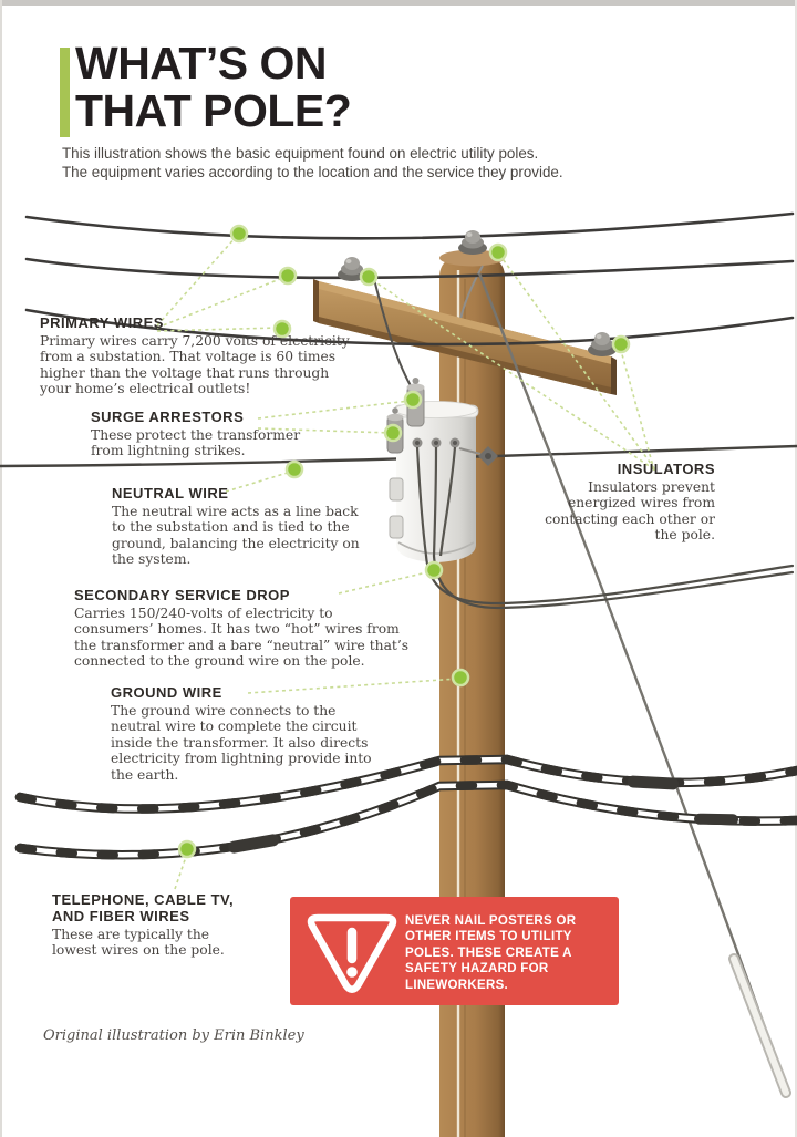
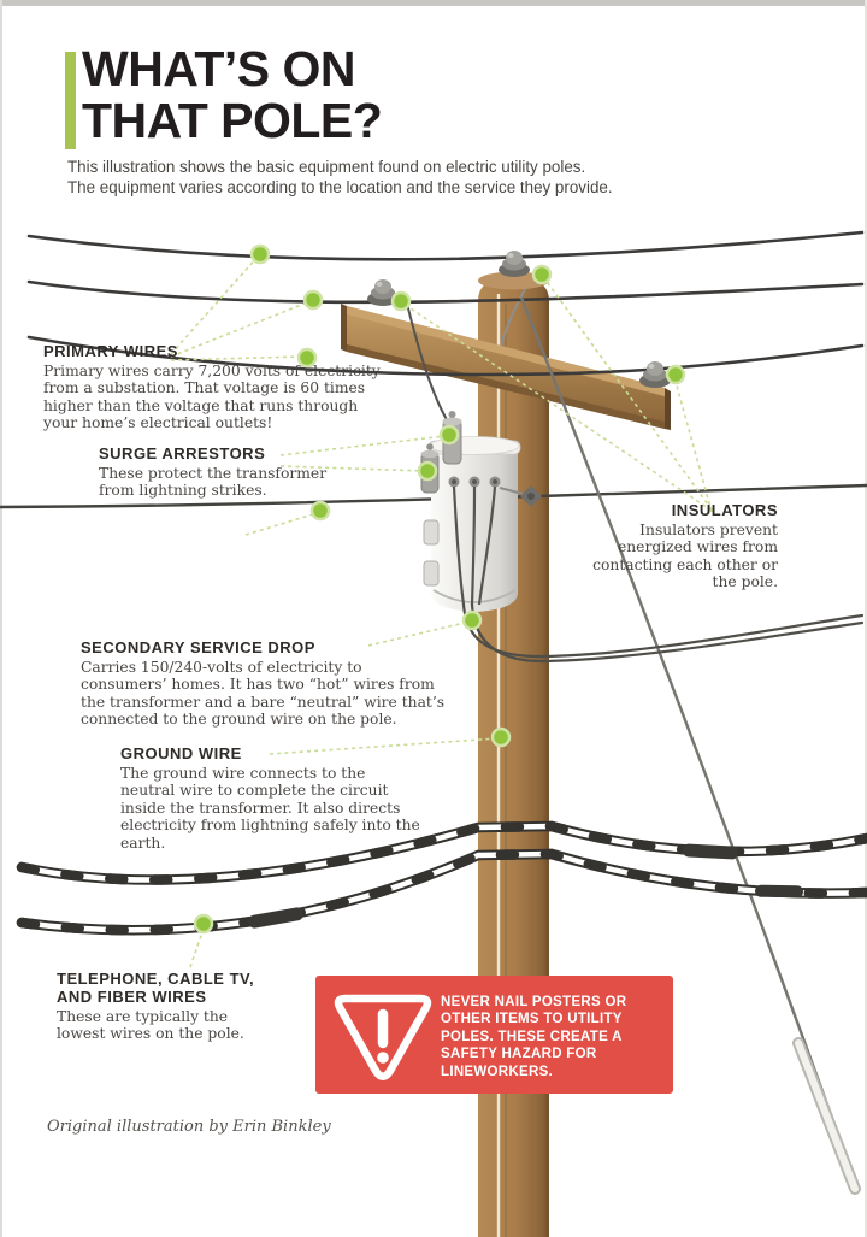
  WHAT’S ON
  THAT POLE?
  This illustration shows the basic equipment found on electric utility poles.
  The equipment varies according to the location and the service they provide.
  PRIMARY WIRES
  Primary wires carry 7,200 volts of electricity from a substation. That voltage is 60 times higher than the voltage that runs through your home’s electrical outlets!
  SURGE ARRESTORS
  These protect the transformer from lightning strikes.
- NEUTRAL WIRE
- The neutral wire acts as a line back to the substation and is tied to the ground, balancing the electricity on the system.
  INSULATORS
  Insulators prevent energized wires from contacting each other or the pole.
  SECONDARY SERVICE DROP
  Carries 150/240-volts of electricity to consumers’ homes. It has two “hot” wires from the transformer and a bare “neutral” wire that’s connected to the ground wire on the pole.
  GROUND WIRE
- The ground wire connects to the neutral wire to complete the circuit inside the transformer. It also directs electricity from lightning provide into the earth.
+ The ground wire connects to the neutral wire to complete the circuit inside the transformer. It also directs electricity from lightning safely into the earth.
  TELEPHONE, CABLE TV, AND FIBER WIRES
  These are typically the lowest wires on the pole.
  NEVER NAIL POSTERS OR OTHER ITEMS TO UTILITY POLES. THESE CREATE A SAFETY HAZARD FOR LINEWORKERS.
  Original illustration by Erin Binkley
